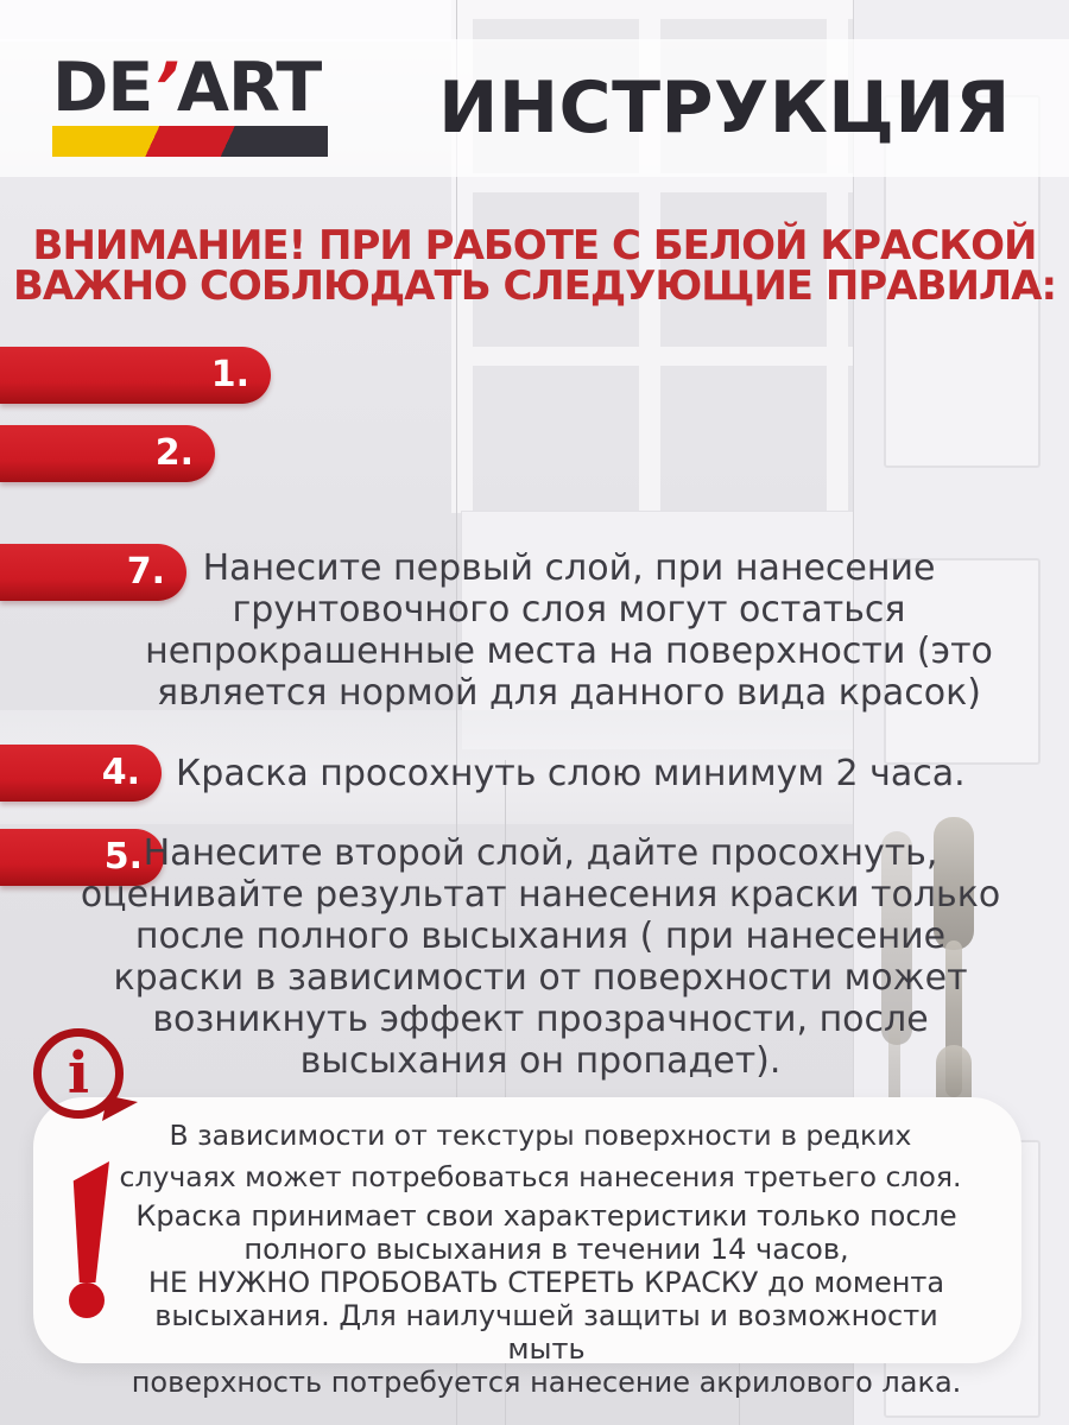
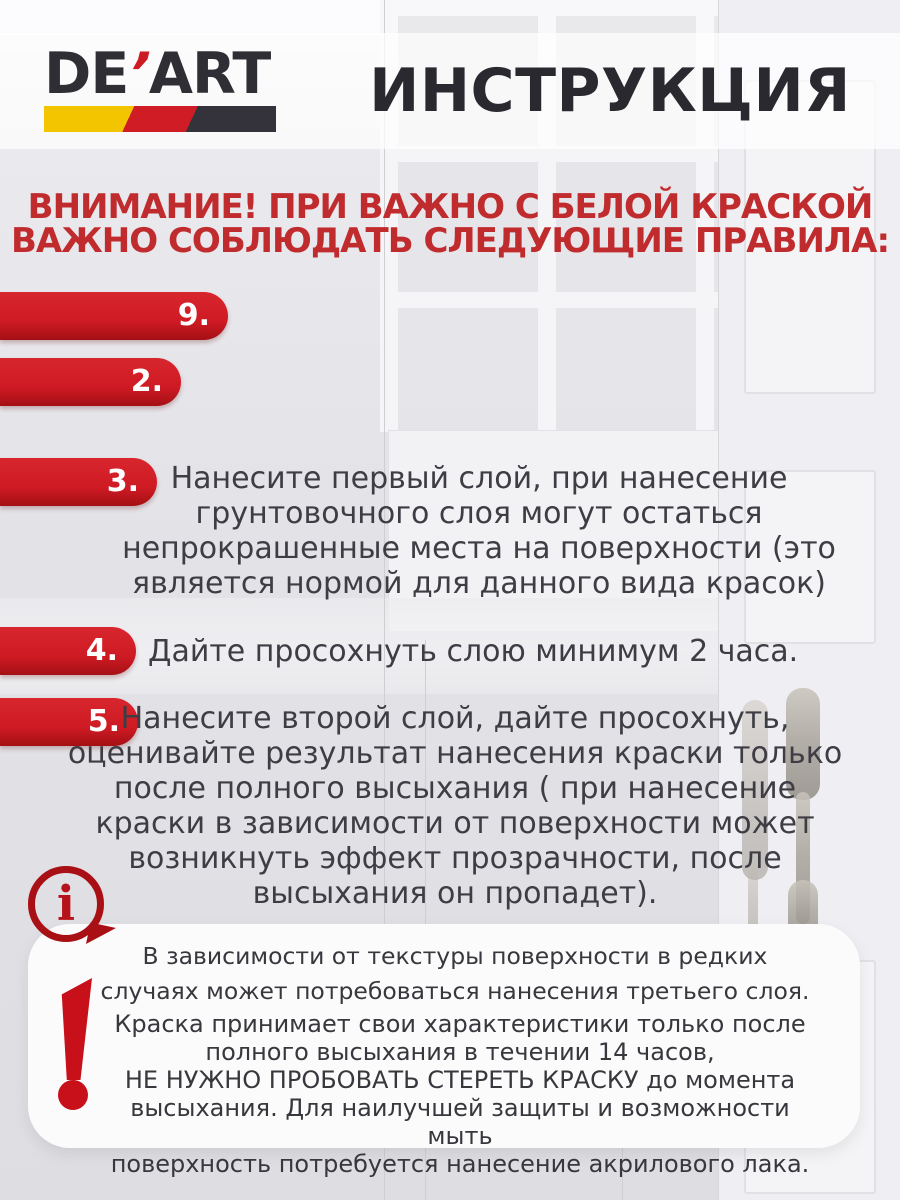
  ИНСТРУКЦИЯ
- ВНИМАНИЕ! ПРИ РАБОТЕ С БЕЛОЙ КРАСКОЙ
+ ВНИМАНИЕ! ПРИ ВАЖНО С БЕЛОЙ КРАСКОЙ
  ВАЖНО СОБЛЮДАТЬ СЛЕДУЮЩИЕ ПРАВИЛА:
- 1.
+ 9.
  2.
- 7.
+ 3.
  Нанесите первый слой, при нанесение
  грунтовочного слоя могут остаться
  непрокрашенные места на поверхности (это
  является нормой для данного вида красок)
  4.
- Краска просохнуть слою минимум 2 часа.
+ Дайте просохнуть слою минимум 2 часа.
  5.
  Нанесите второй слой, дайте просохнуть,
  оценивайте результат нанесения краски только
  после полного высыхания ( при нанесение
  краски в зависимости от поверхности может
  возникнуть эффект прозрачности, после
  высыхания он пропадет).
  i
  В зависимости от текстуры поверхности в редких
  случаях может потребоваться нанесения третьего слоя.
  Краска принимает свои характеристики только после
  полного высыхания в течении 14 часов,
  НЕ НУЖНО ПРОБОВАТЬ СТЕРЕТЬ КРАСКУ до момента
  высыхания. Для наилучшей защиты и возможности мыть
  поверхность потребуется нанесение акрилового лака.
